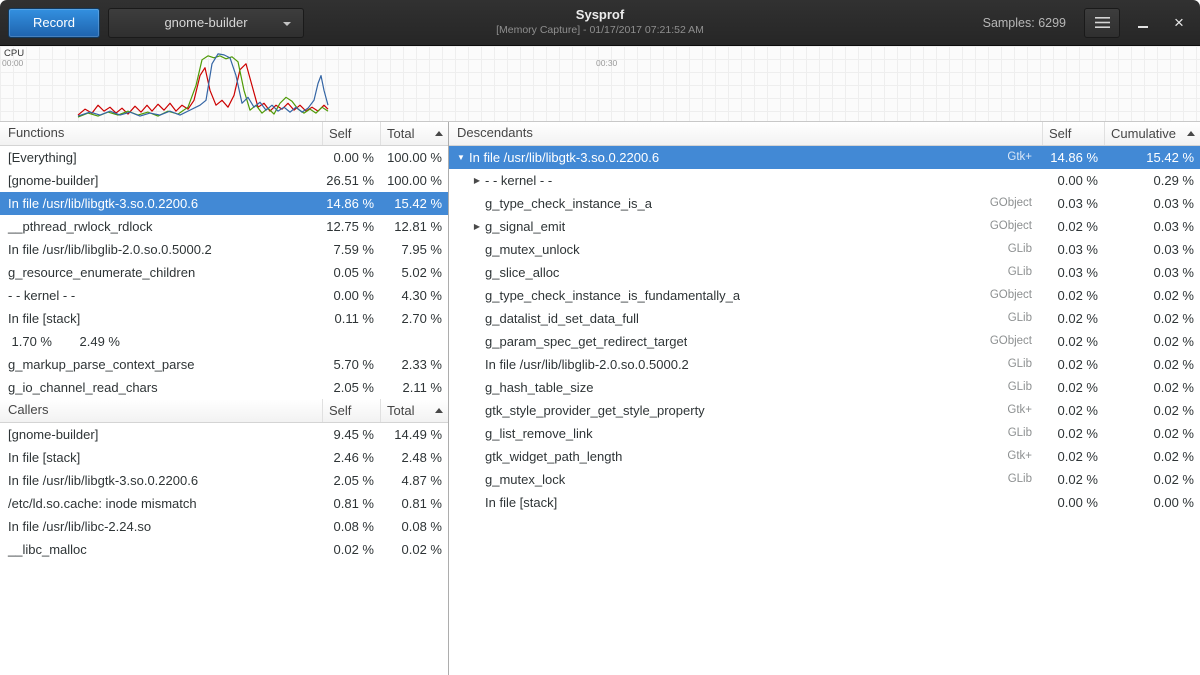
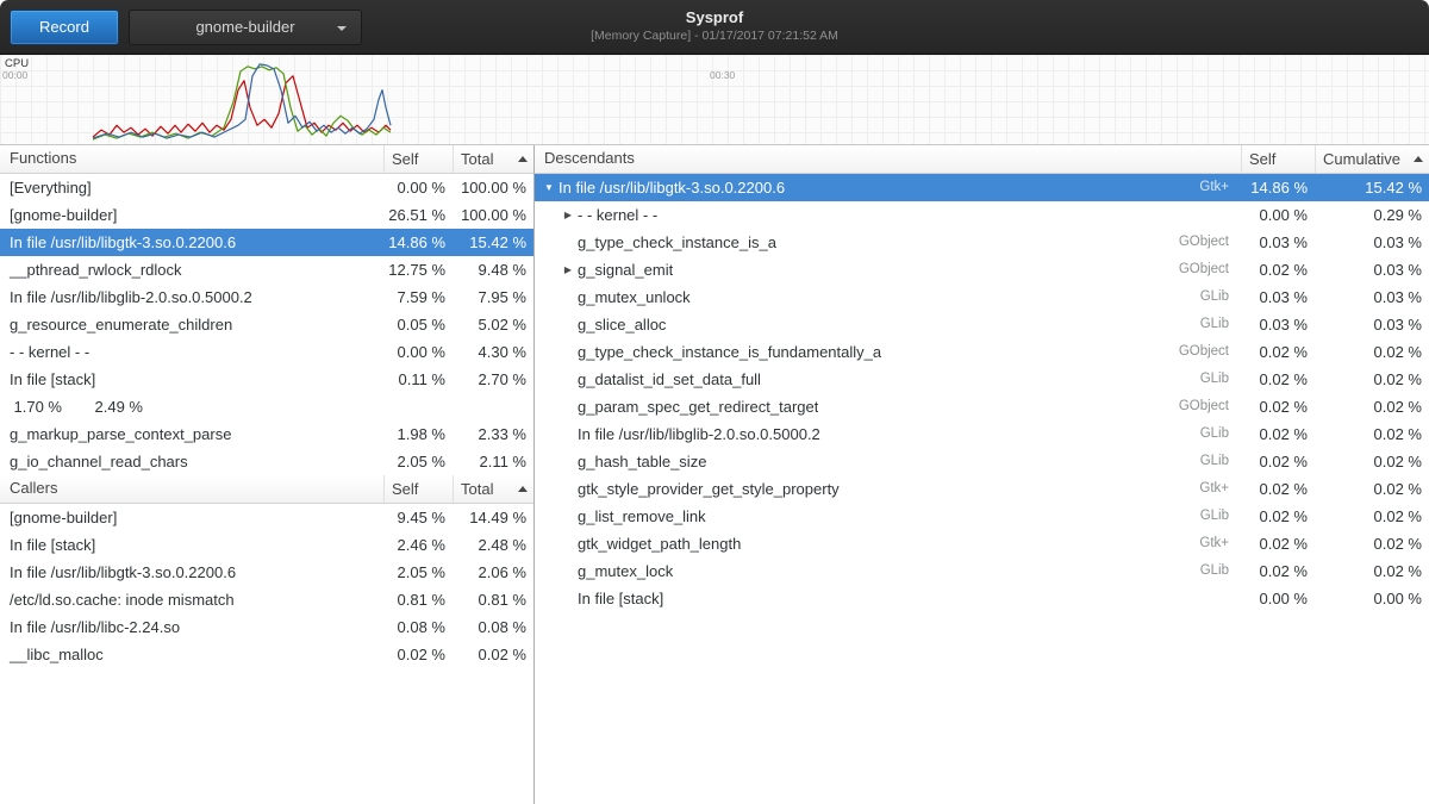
  Record
  gnome-builder
  Sysprof
  [Memory Capture] - 01/17/2017 07:21:52 AM
- Samples: 6299
- ×
  CPU
  00:00
  00:30
  Functions
  Self
  Total
  [Everything]
  0.00 %
  100.00 %
  [gnome-builder]
  26.51 %
  100.00 %
  In file /usr/lib/libgtk-3.so.0.2200.6
  14.86 %
  15.42 %
  __pthread_rwlock_rdlock
  12.75 %
- 12.81 %
+ 9.48 %
  In file /usr/lib/libglib-2.0.so.0.5000.2
  7.59 %
  7.95 %
  g_resource_enumerate_children
  0.05 %
  5.02 %
  - - kernel - -
  0.00 %
  4.30 %
  In file [stack]
  0.11 %
  2.70 %
  1.70 %
  2.49 %
  g_markup_parse_context_parse
- 5.70 %
+ 1.98 %
  2.33 %
  g_io_channel_read_chars
  2.05 %
  2.11 %
  Callers
  Self
  Total
  [gnome-builder]
  9.45 %
  14.49 %
  In file [stack]
  2.46 %
  2.48 %
  In file /usr/lib/libgtk-3.so.0.2200.6
  2.05 %
- 4.87 %
+ 2.06 %
  /etc/ld.so.cache: inode mismatch
  0.81 %
  0.81 %
  In file /usr/lib/libc-2.24.so
  0.08 %
  0.08 %
  __libc_malloc
  0.02 %
  0.02 %
  Descendants
  Self
  Cumulative
  ▼
  In file /usr/lib/libgtk-3.so.0.2200.6
  Gtk+
  14.86 %
  15.42 %
  ▶
  - - kernel - -
  0.00 %
  0.29 %
  g_type_check_instance_is_a
  GObject
  0.03 %
  0.03 %
  ▶
  g_signal_emit
  GObject
  0.02 %
  0.03 %
  g_mutex_unlock
  GLib
  0.03 %
  0.03 %
  g_slice_alloc
  GLib
  0.03 %
  0.03 %
  g_type_check_instance_is_fundamentally_a
  GObject
  0.02 %
  0.02 %
  g_datalist_id_set_data_full
  GLib
  0.02 %
  0.02 %
  g_param_spec_get_redirect_target
  GObject
  0.02 %
  0.02 %
  In file /usr/lib/libglib-2.0.so.0.5000.2
  GLib
  0.02 %
  0.02 %
  g_hash_table_size
  GLib
  0.02 %
  0.02 %
  gtk_style_provider_get_style_property
  Gtk+
  0.02 %
  0.02 %
  g_list_remove_link
  GLib
  0.02 %
  0.02 %
  gtk_widget_path_length
  Gtk+
  0.02 %
  0.02 %
  g_mutex_lock
  GLib
  0.02 %
  0.02 %
  In file [stack]
  0.00 %
  0.00 %
